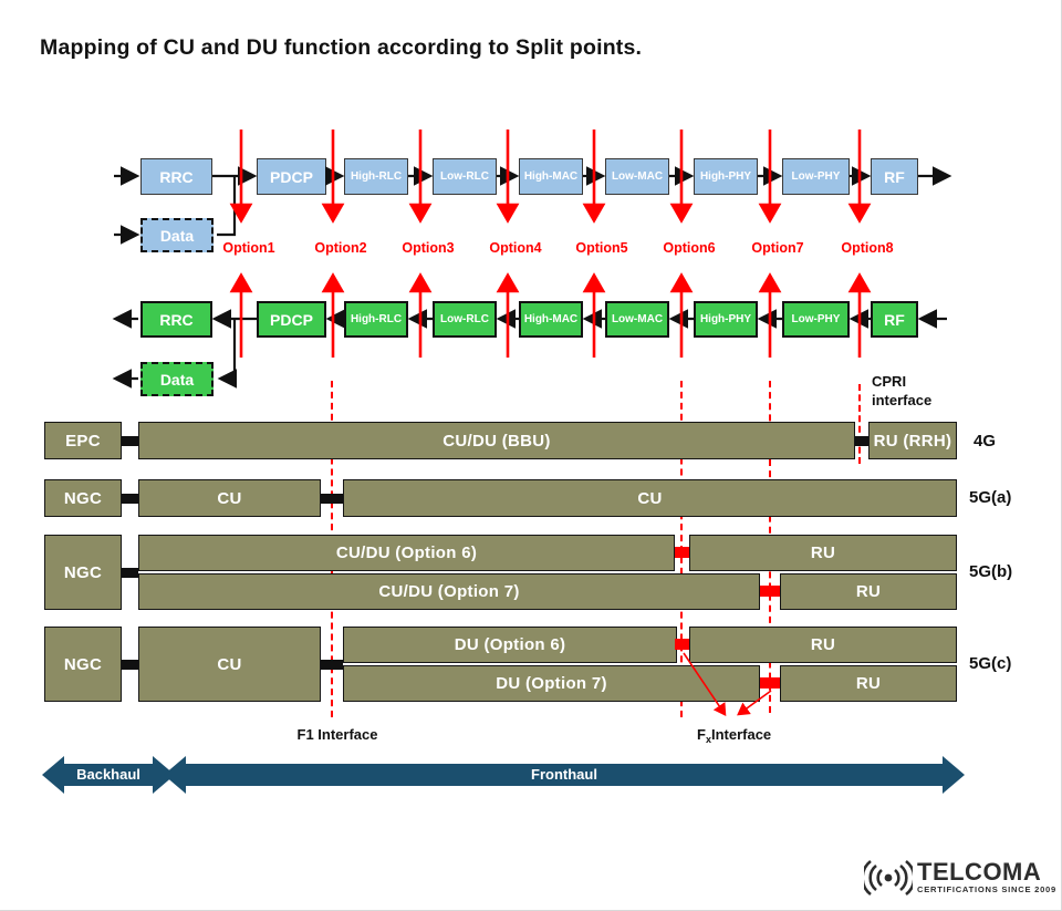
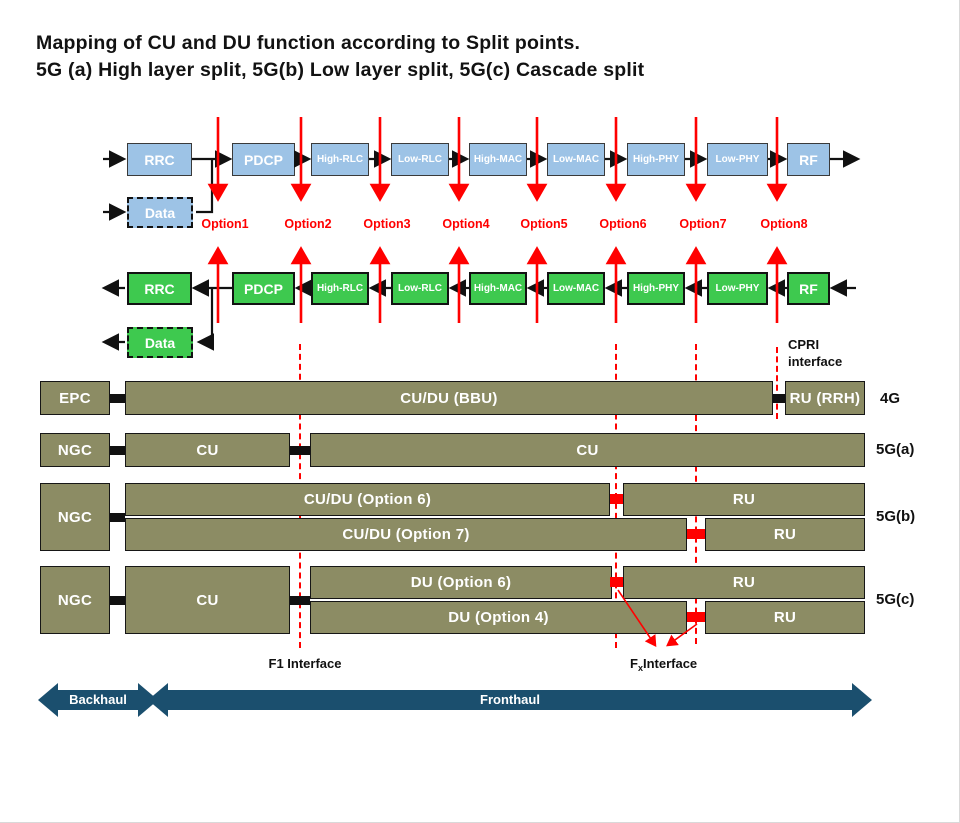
  Mapping of CU and DU function according to Split points.
+ 5G (a) High layer split, 5G(b) Low layer split, 5G(c) Cascade split
  RRC
  PDCP
  High-RLC
  Low-RLC
  High-MAC
  Low-MAC
  High-PHY
  Low-PHY
  RF
  Data
  Option1
  Option2
  Option3
  Option4
  Option5
  Option6
  Option7
  Option8
  RRC
  PDCP
  High-RLC
  Low-RLC
  High-MAC
  Low-MAC
  High-PHY
  Low-PHY
  RF
  Data
  CPRI
  interface
  EPC
  CU/DU (BBU)
  RU (RRH)
  4G
  NGC
  CU
  CU
  5G(a)
  NGC
  CU/DU (Option 6)
  RU
  CU/DU (Option 7)
  RU
  5G(b)
  NGC
  CU
  DU (Option 6)
  RU
- DU (Option 7)
+ DU (Option 4)
  RU
  5G(c)
  F1 Interface
  FxInterface
  Backhaul
  Fronthaul
- TELCOMA
- CERTIFICATIONS SINCE 2009
